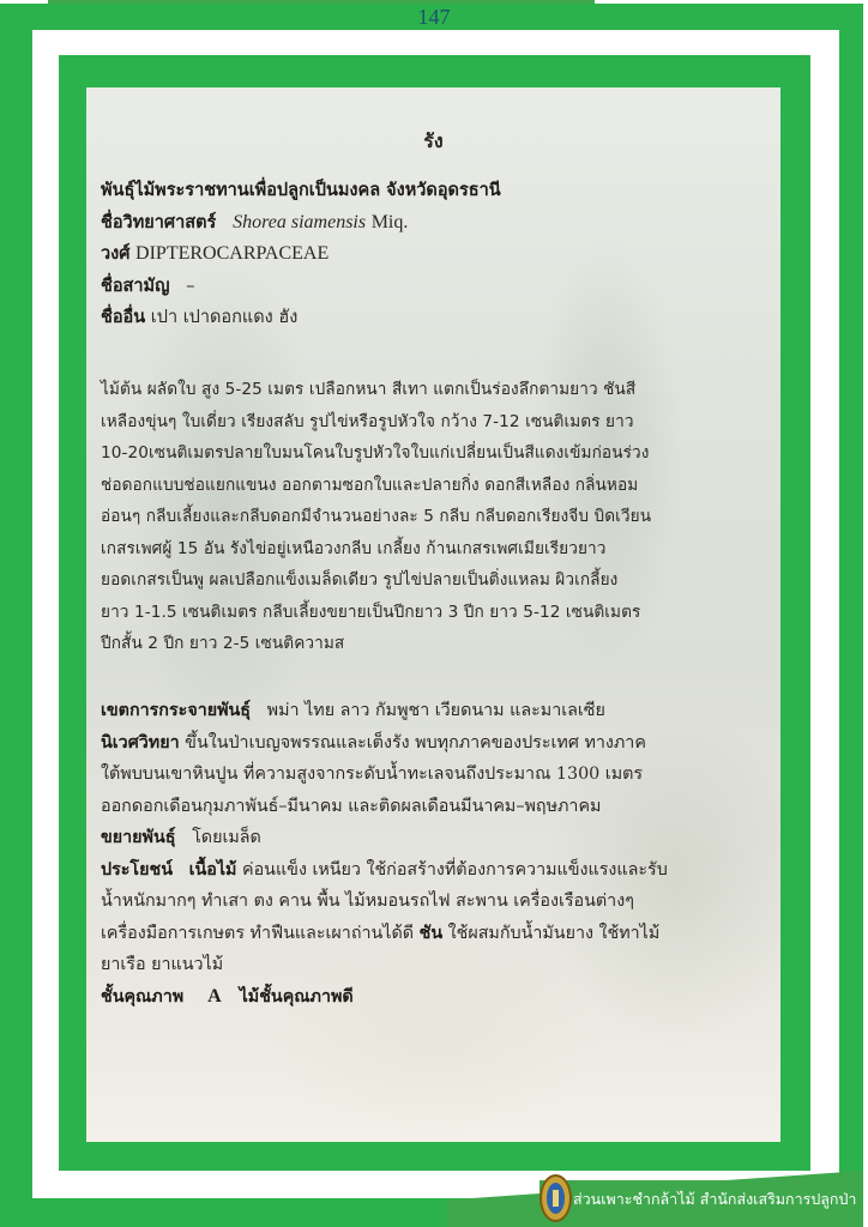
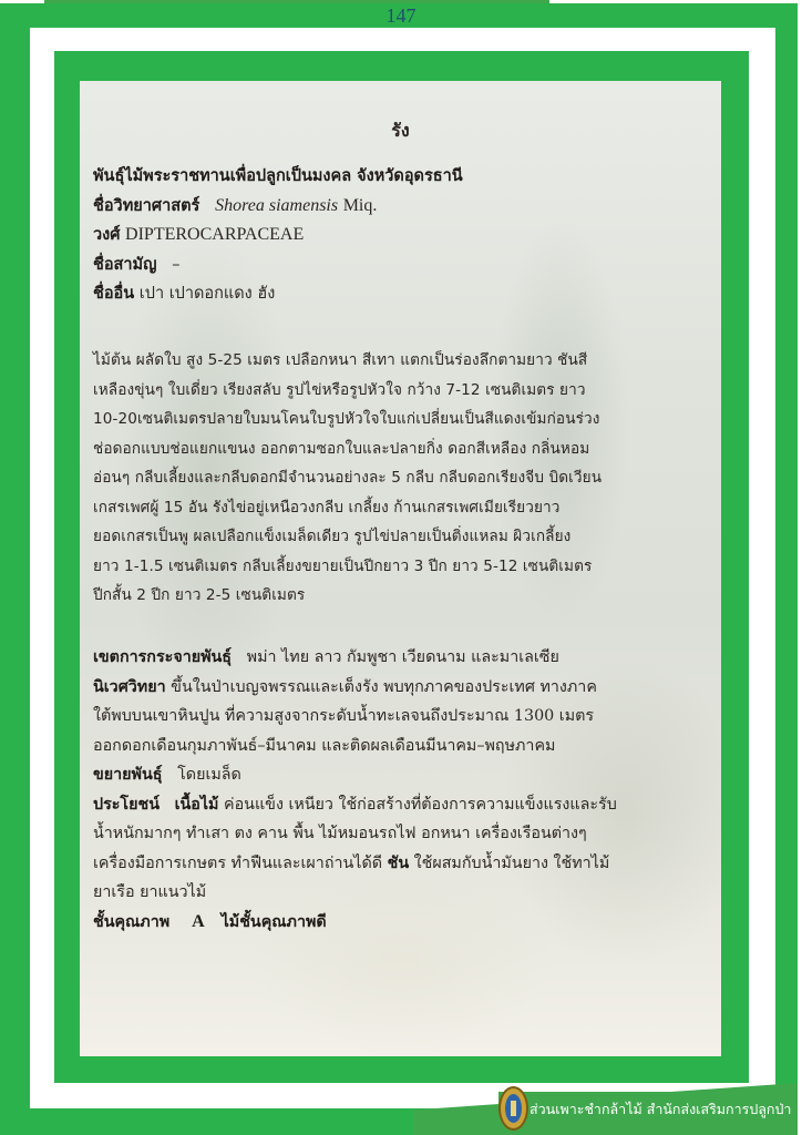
  147
  รัง
  พันธุ์ไม้พระราชทานเพื่อปลูกเป็นมงคล จังหวัดอุดรธานี
  ชื่อวิทยาศาสตร์ Shorea siamensis Miq.
  วงศ์ DIPTEROCARPACEAE
  ชื่อสามัญ –
  ชื่ออื่น เปา เปาดอกแดง ฮัง
  ไม้ต้น ผลัดใบ สูง 5-25 เมตร เปลือกหนา สีเทา แตกเป็นร่องลึกตามยาว ชันสี
  เหลืองขุ่นๆ ใบเดี่ยว เรียงสลับ รูปไข่หรือรูปหัวใจ กว้าง 7-12 เซนติเมตร ยาว
  10-20เซนติเมตรปลายใบมนโคนใบรูปหัวใจใบแก่เปลี่ยนเป็นสีแดงเข้มก่อนร่วง
  ช่อดอกแบบช่อแยกแขนง ออกตามซอกใบและปลายกิ่ง ดอกสีเหลือง กลิ่นหอม
  อ่อนๆ กลีบเลี้ยงและกลีบดอกมีจำนวนอย่างละ 5 กลีบ กลีบดอกเรียงจีบ บิดเวียน
  เกสรเพศผู้ 15 อัน รังไข่อยู่เหนือวงกลีบ เกลี้ยง ก้านเกสรเพศเมียเรียวยาว
  ยอดเกสรเป็นพู ผลเปลือกแข็งเมล็ดเดียว รูปไข่ปลายเป็นติ่งแหลม ผิวเกลี้ยง
  ยาว 1-1.5 เซนติเมตร กลีบเลี้ยงขยายเป็นปีกยาว 3 ปีก ยาว 5-12 เซนติเมตร
- ปีกสั้น 2 ปีก ยาว 2-5 เซนติความส
+ ปีกสั้น 2 ปีก ยาว 2-5 เซนติเมตร
  เขตการกระจายพันธุ์ พม่า ไทย ลาว กัมพูชา เวียดนาม และมาเลเซีย
  นิเวศวิทยา ขึ้นในป่าเบญจพรรณและเต็งรัง พบทุกภาคของประเทศ ทางภาค
  ใต้พบบนเขาหินปูน ที่ความสูงจากระดับน้ำทะเลจนถึงประมาณ 1300 เมตร
  ออกดอกเดือนกุมภาพันธ์–มีนาคม และติดผลเดือนมีนาคม–พฤษภาคม
  ขยายพันธุ์ โดยเมล็ด
  ประโยชน์ เนื้อไม้ ค่อนแข็ง เหนียว ใช้ก่อสร้างที่ต้องการความแข็งแรงและรับ
- น้ำหนักมากๆ ทำเสา ตง คาน พื้น ไม้หมอนรถไฟ สะพาน เครื่องเรือนต่างๆ
+ น้ำหนักมากๆ ทำเสา ตง คาน พื้น ไม้หมอนรถไฟ อกหนา เครื่องเรือนต่างๆ
  เครื่องมือการเกษตร ทำฟืนและเผาถ่านได้ดี ชัน ใช้ผสมกับน้ำมันยาง ใช้ทาไม้
  ยาเรือ ยาแนวไม้
  ชั้นคุณภาพ A ไม้ชั้นคุณภาพดี
  ส่วนเพาะชำกล้าไม้ สำนักส่งเสริมการปลูกป่า
